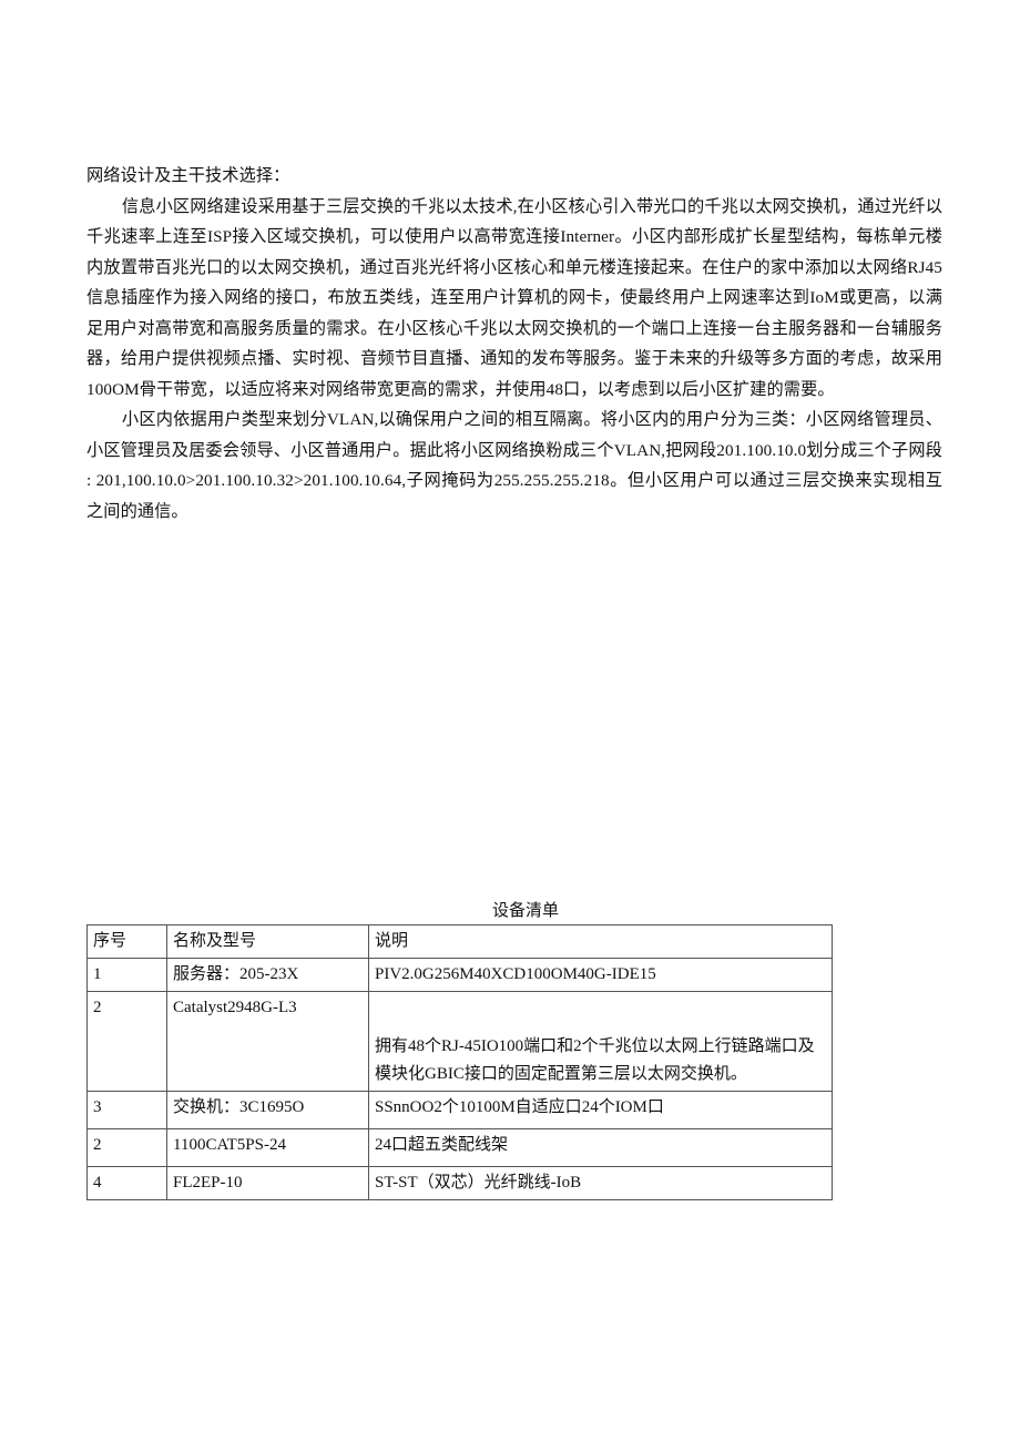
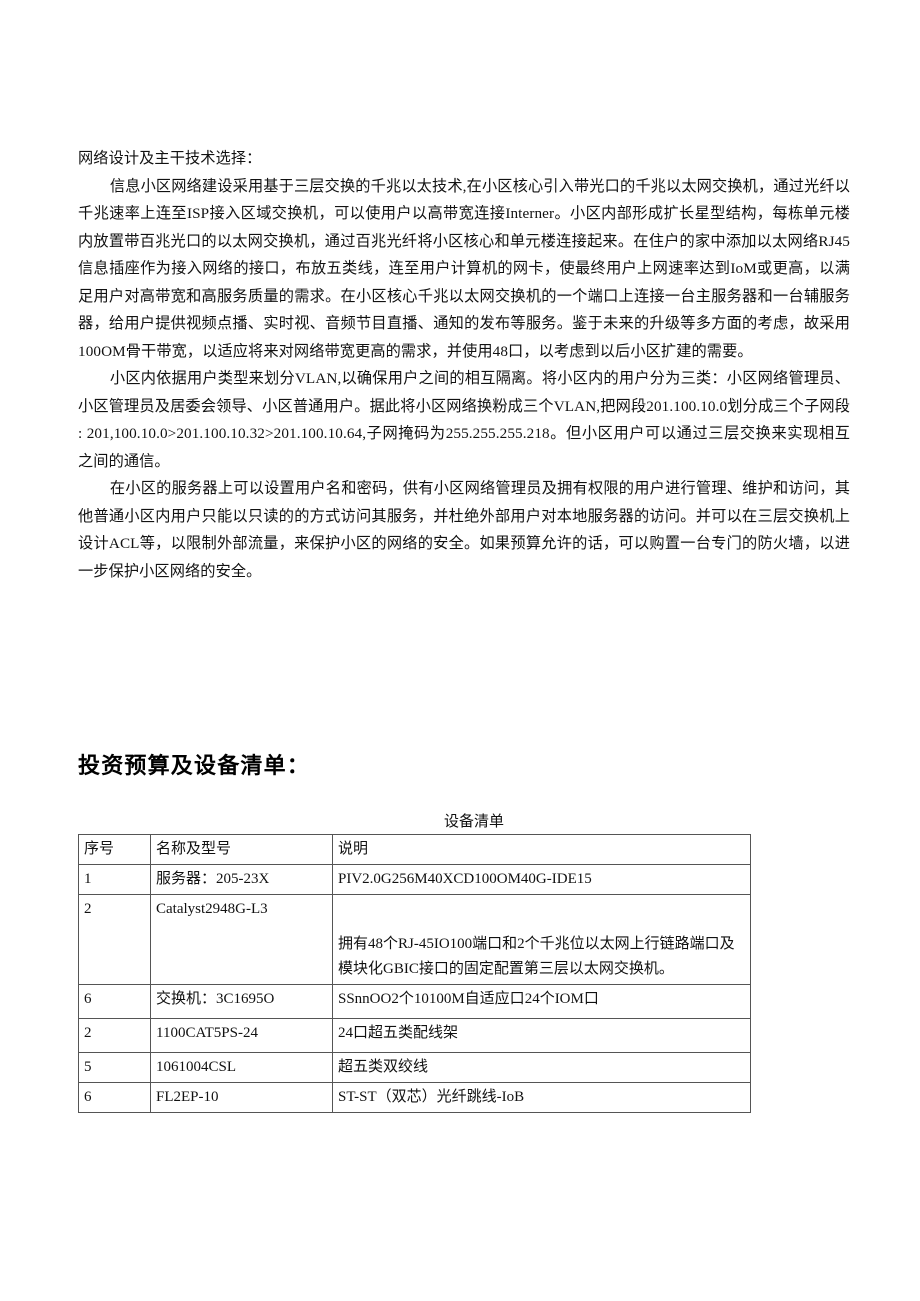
  网络设计及主干技术选择：
  信息小区网络建设采用基于三层交换的千兆以太技术,在小区核心引入带光口的千兆以太网交换机，通过光纤以千兆速率上连至ISP接入区域交换机，可以使用户以高带宽连接Interner。小区内部形成扩长星型结构，每栋单元楼内放置带百兆光口的以太网交换机，通过百兆光纤将小区核心和单元楼连接起来。在住户的家中添加以太网络RJ45信息插座作为接入网络的接口，布放五类线，连至用户计算机的网卡，使最终用户上网速率达到IoM或更高，以满足用户对高带宽和高服务质量的需求。在小区核心千兆以太网交换机的一个端口上连接一台主服务器和一台辅服务器，给用户提供视频点播、实时视、音频节目直播、通知的发布等服务。鉴于未来的升级等多方面的考虑，故采用100OM骨干带宽，以适应将来对网络带宽更高的需求，并使用48口，以考虑到以后小区扩建的需要。
  小区内依据用户类型来划分VLAN,以确保用户之间的相互隔离。将小区内的用户分为三类：小区网络管理员、小区管理员及居委会领导、小区普通用户。据此将小区网络换粉成三个VLAN,把网段201.100.10.0划分成三个子网段 : 201,100.10.0>201.100.10.32>201.100.10.64,子网掩码为255.255.255.218。但小区用户可以通过三层交换来实现相互之间的通信。
+ 在小区的服务器上可以设置用户名和密码，供有小区网络管理员及拥有权限的用户进行管理、维护和访问，其他普通小区内用户只能以只读的的方式访问其服务，并杜绝外部用户对本地服务器的访问。并可以在三层交换机上设计ACL等，以限制外部流量，来保护小区的网络的安全。如果预算允许的话，可以购置一台专门的防火墙，以进一步保护小区网络的安全。
+ 投资预算及设备清单：
  设备清单
  序号	名称及型号	说明
  1	服务器：205-23X	PIV2.0G256M40XCD100OM40G-IDE15
  2	Catalyst2948G-L3	拥有48个RJ-45IO100端口和2个千兆位以太网上行链路端口及 模块化GBIC接口的固定配置第三层以太网交换机。
- 3	交换机：3C1695O	SSnnOO2个10100M自适应口24个IOM口
+ 6	交换机：3C1695O	SSnnOO2个10100M自适应口24个IOM口
  2	1100CAT5PS-24	24口超五类配线架
+ 5	1061004CSL	超五类双绞线
- 4	FL2EP-10	ST-ST（双芯）光纤跳线-IoB
+ 6	FL2EP-10	ST-ST（双芯）光纤跳线-IoB
